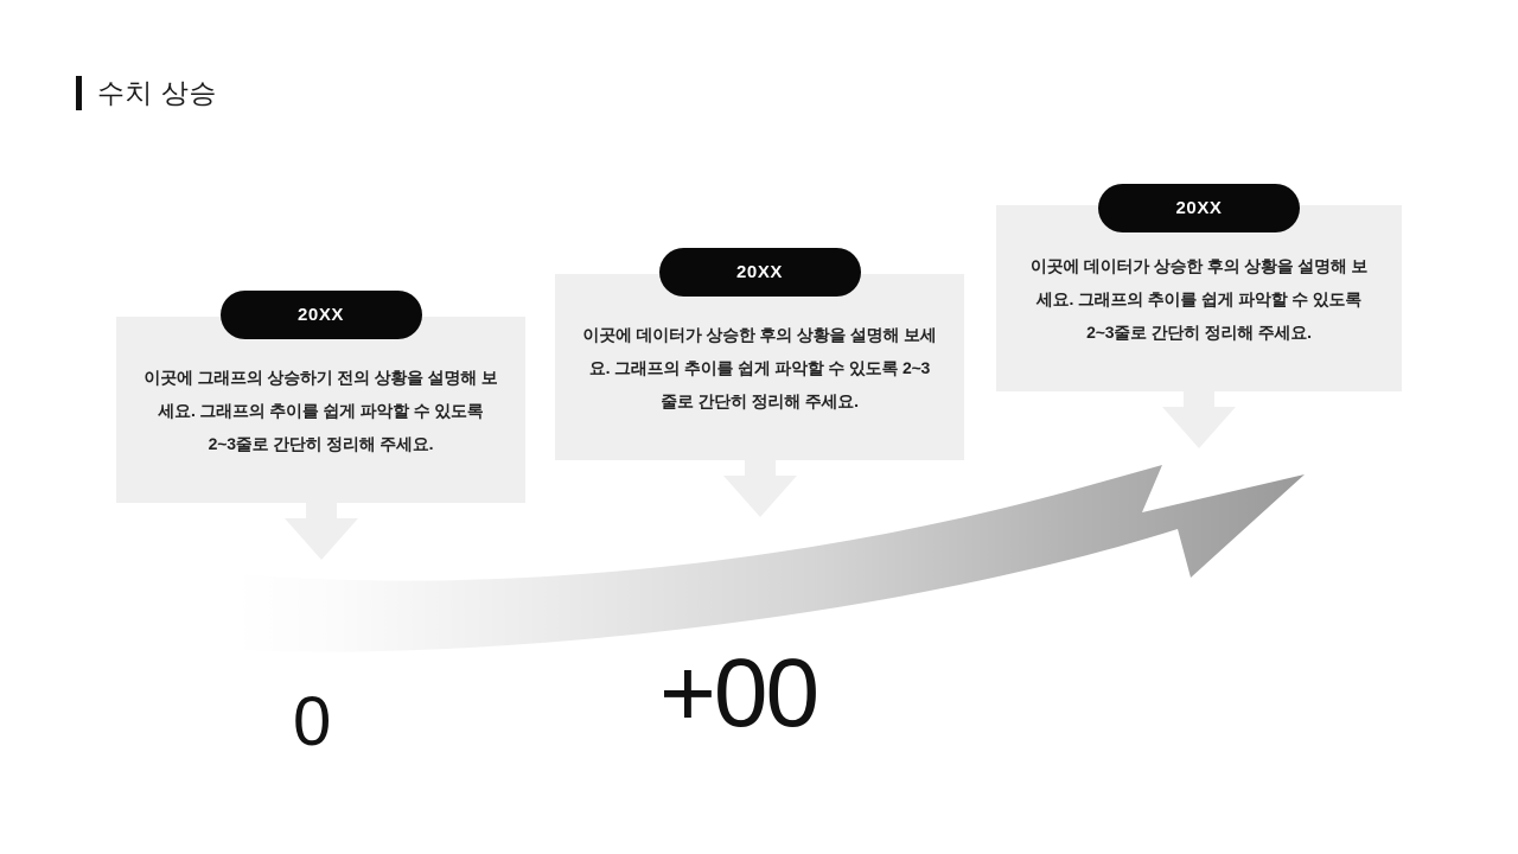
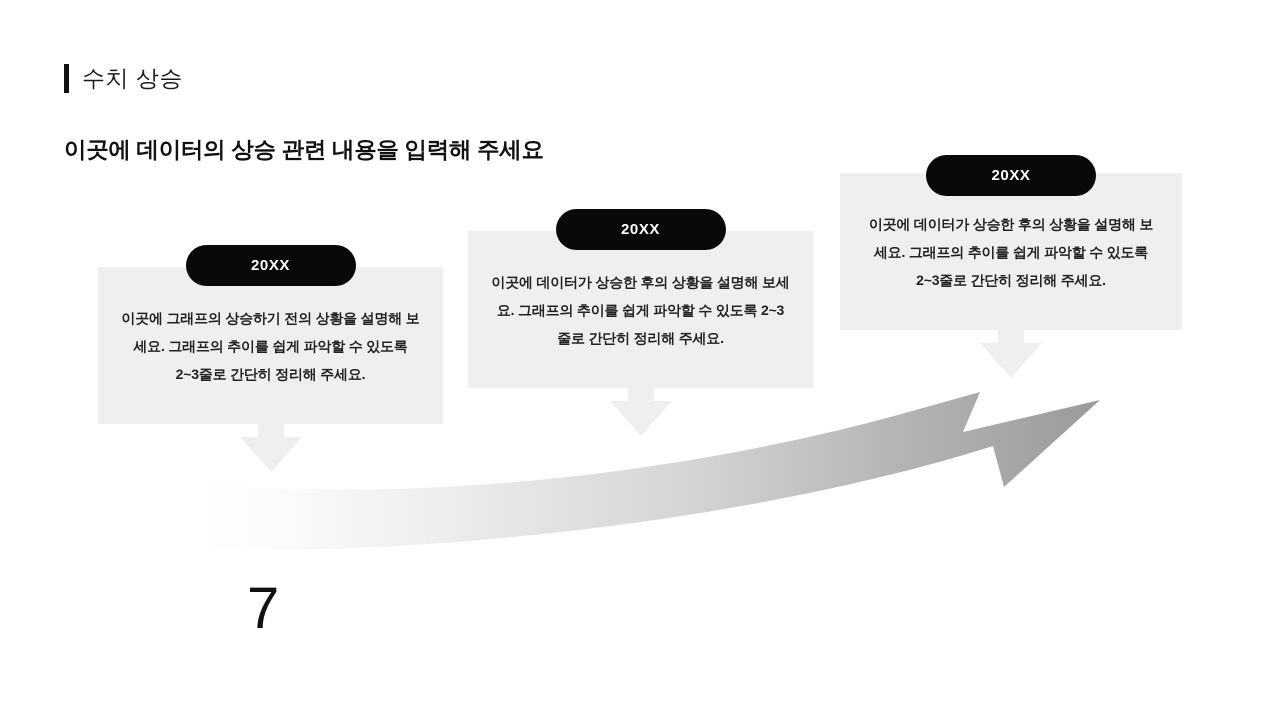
  수치 상승
+ 이곳에 데이터의 상승 관련 내용을 입력해 주세요
  이곳에 그래프의 상승하기 전의 상황을 설명해 보세요. 그래프의 추이를 쉽게 파악할 수 있도록 2~3줄로 간단히 정리해 주세요.
  20XX
  이곳에 데이터가 상승한 후의 상황을 설명해 보세요. 그래프의 추이를 쉽게 파악할 수 있도록 2~3줄로 간단히 정리해 주세요.
  20XX
  이곳에 데이터가 상승한 후의 상황을 설명해 보세요. 그래프의 추이를 쉽게 파악할 수 있도록 2~3줄로 간단히 정리해 주세요.
  20XX
- 0
+ 7
- +00
